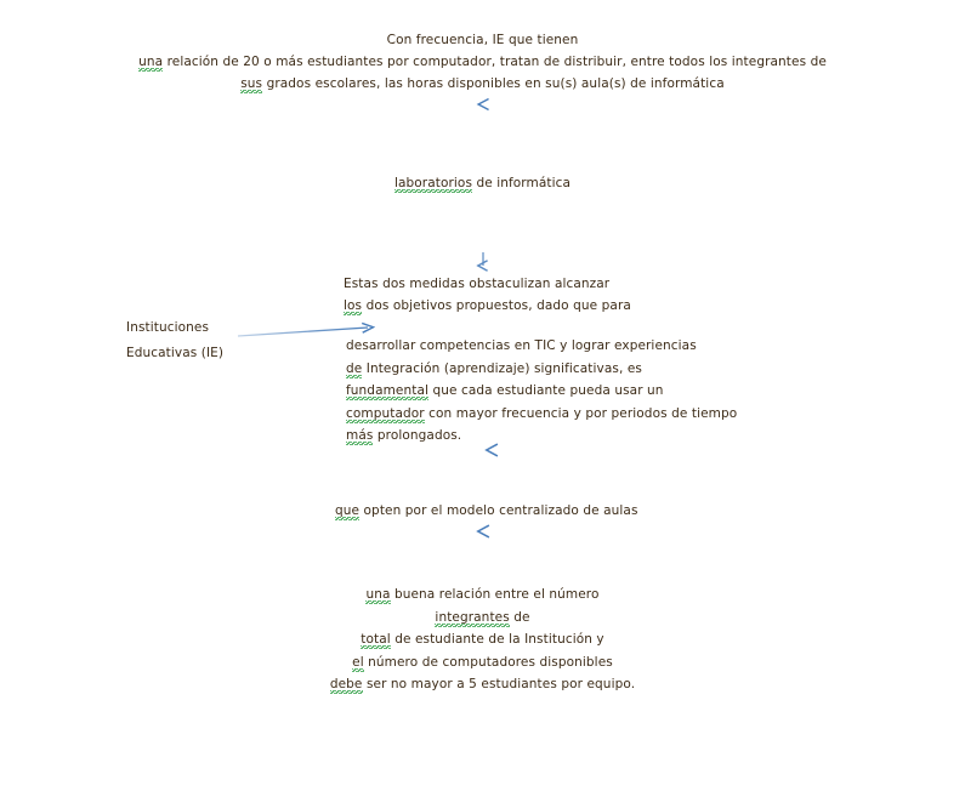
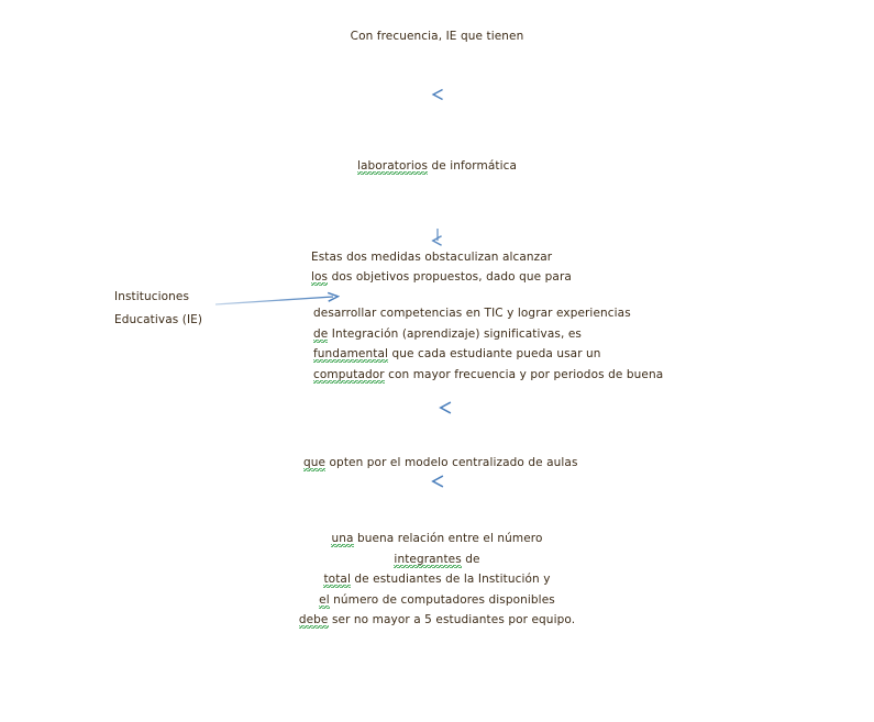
  Con frecuencia, IE que tienen
- una relación de 20 o más estudiantes por computador, tratan de distribuir, entre todos los integrantes de
- sus grados escolares, las horas disponibles en su(s) aula(s) de informática
  laboratorios de informática
  Estas dos medidas obstaculizan alcanzar
  los dos objetivos propuestos, dado que para
  Instituciones
  Educativas (IE)
  desarrollar competencias en TIC y lograr experiencias
  de Integración (aprendizaje) significativas, es
  fundamental que cada estudiante pueda usar un
- computador con mayor frecuencia y por periodos de tiempo
+ computador con mayor frecuencia y por periodos de buena
- más prolongados.
  que opten por el modelo centralizado de aulas
  una buena relación entre el número
  integrantes de
- total de estudiante de la Institución y
+ total de estudiantes de la Institución y
  el número de computadores disponibles
  debe ser no mayor a 5 estudiantes por equipo.
